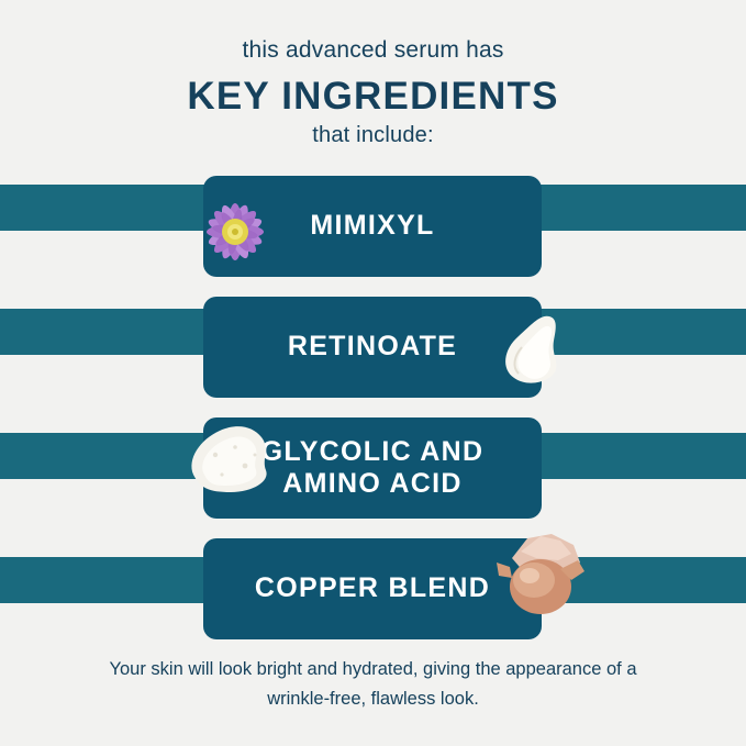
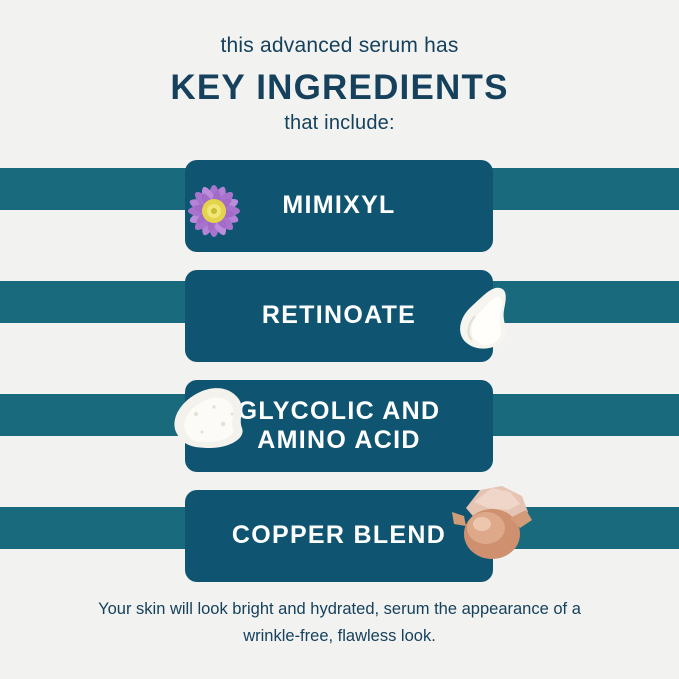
  this advanced serum has
  KEY INGREDIENTS
  that include:
  MIMIXYL
  RETINOATE
  GLYCOLIC AND
  AMINO ACID
  COPPER BLEND
- Your skin will look bright and hydrated, giving the appearance of a
+ Your skin will look bright and hydrated, serum the appearance of a
  wrinkle-free, flawless look.
